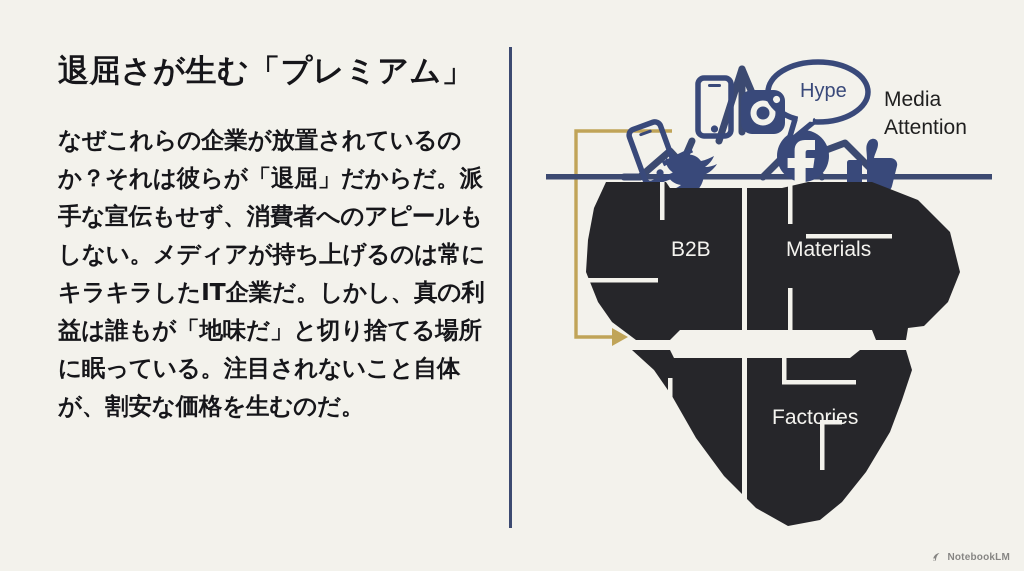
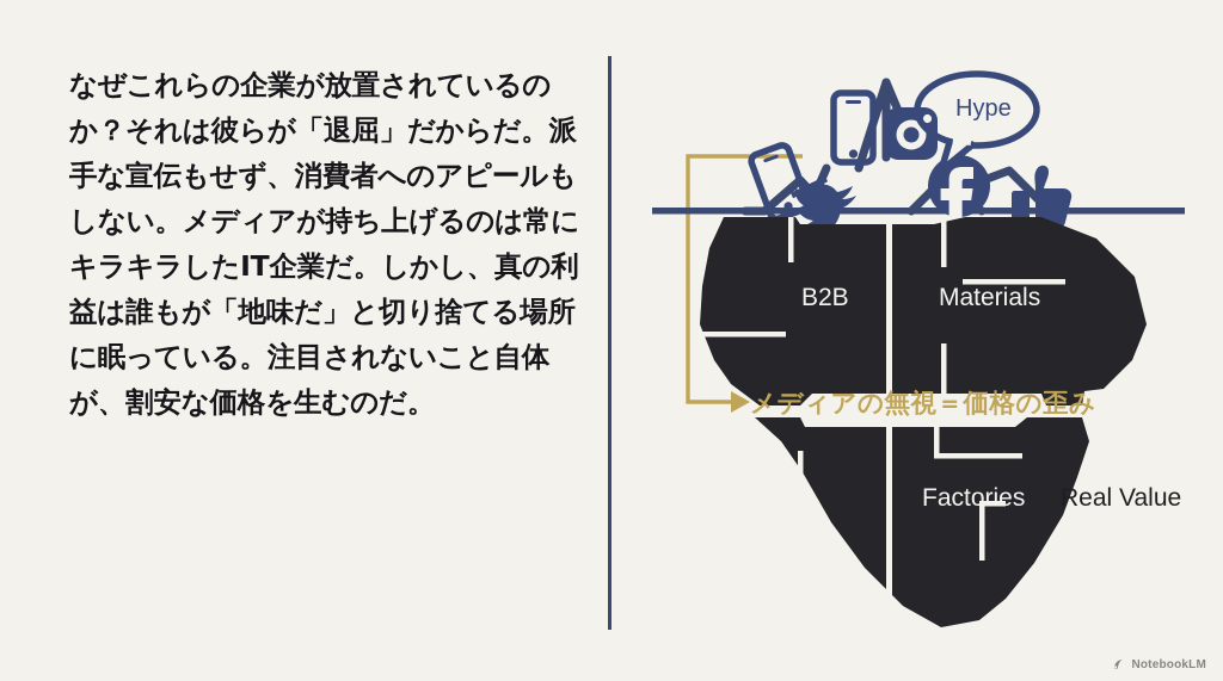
- 退屈さが生む「プレミアム」
  なぜこれらの企業が放置されているのか？それは彼らが「退屈」だからだ。派手な宣伝もせず、消費者へのアピールもしない。メディアが持ち上げるのは常にキラキラしたIT企業だ。しかし、真の利益は誰もが「地味だ」と切り捨てる場所に眠っている。注目されないこと自体が、割安な価格を生むのだ。
- Media
- Attention
  Hype
  B2B
  Materials
  Factories
+ Real Value
+ メディアの無視＝価格の歪み
  NotebookLM
